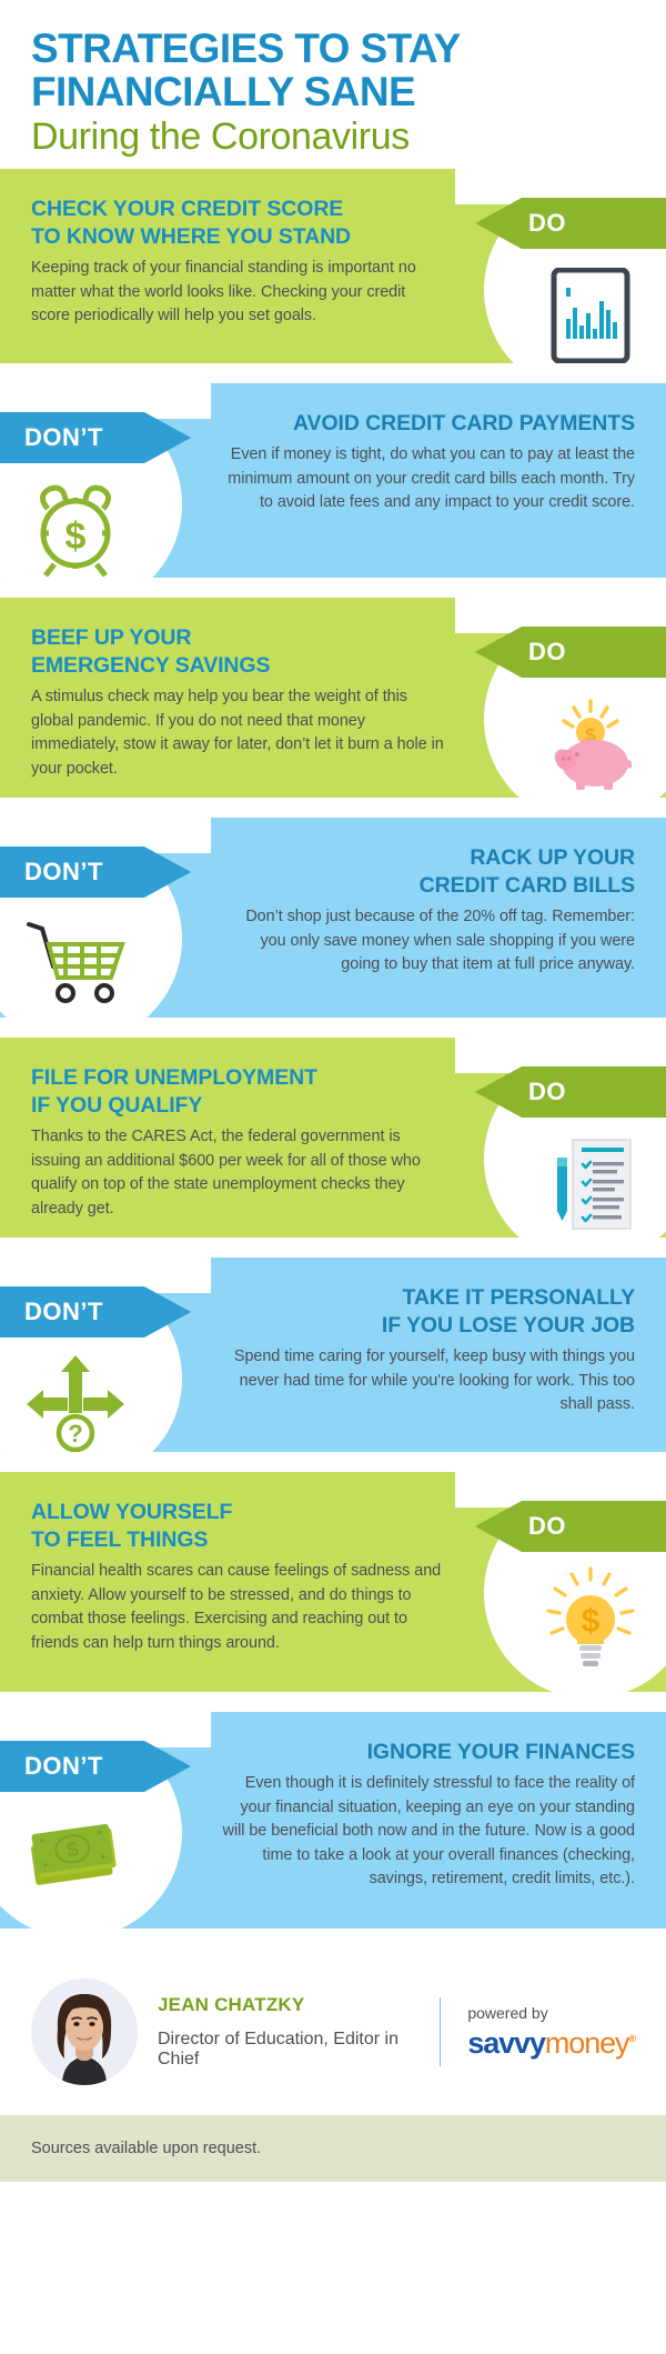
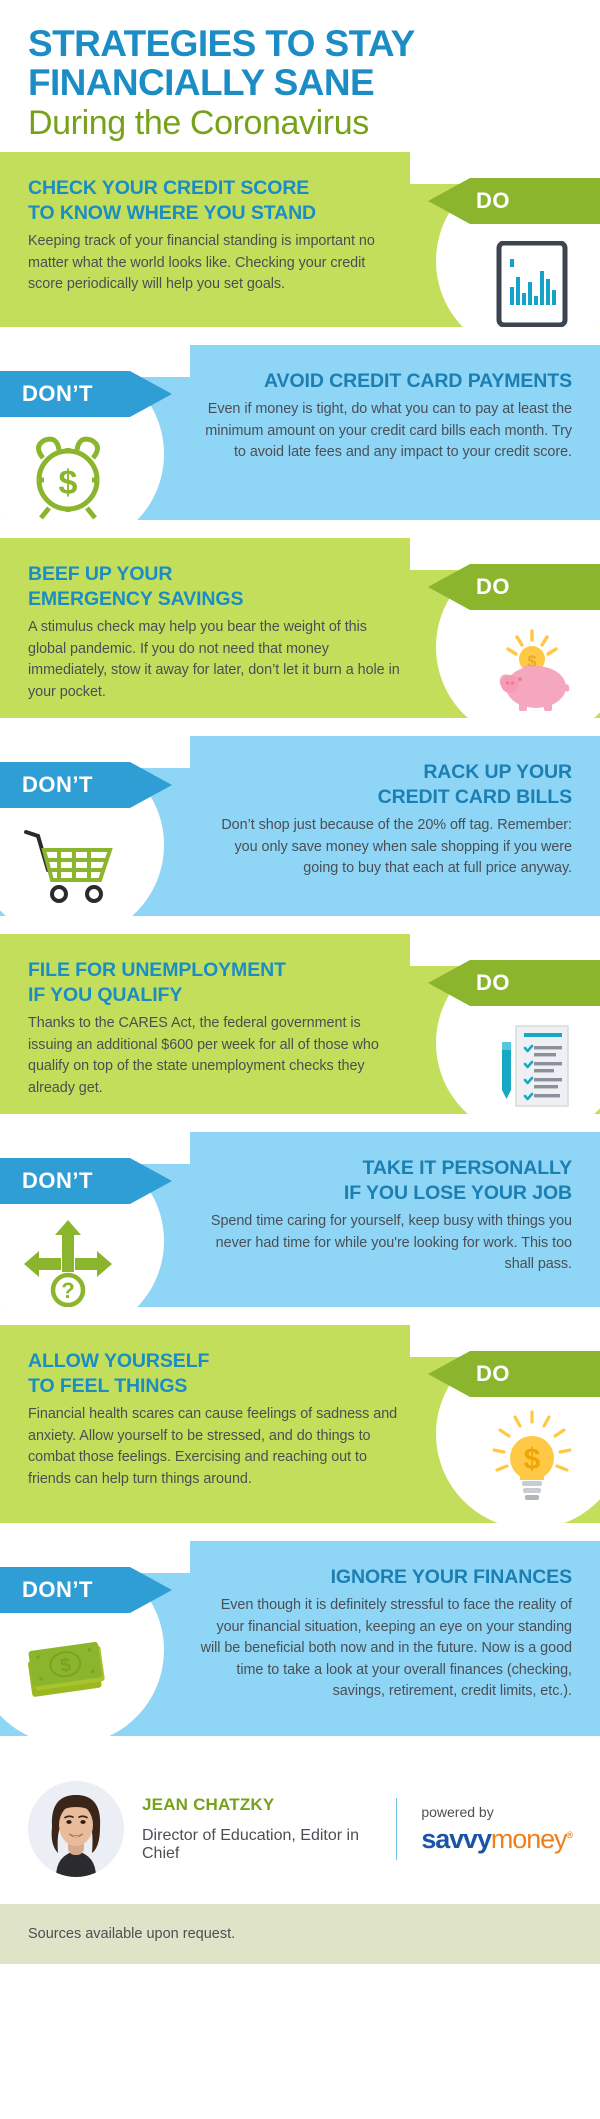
  STRATEGIES TO STAY
  FINANCIALLY SANE
  During the Coronavirus
  DO
  CHECK YOUR CREDIT SCORE
  TO KNOW WHERE YOU STAND
  Keeping track of your financial standing is important no matter what the world looks like. Checking your credit score periodically will help you set goals.
  DON’T
  $
  AVOID CREDIT CARD PAYMENTS
  Even if money is tight, do what you can to pay at least the minimum amount on your credit card bills each month. Try to avoid late fees and any impact to your credit score.
  DO
  $
  BEEF UP YOUR
  EMERGENCY SAVINGS
  A stimulus check may help you bear the weight of this global pandemic. If you do not need that money immediately, stow it away for later, don’t let it burn a hole in your pocket.
  DON’T
  RACK UP YOUR
  CREDIT CARD BILLS
- Don’t shop just because of the 20% off tag. Remember: you only save money when sale shopping if you were going to buy that item at full price anyway.
+ Don’t shop just because of the 20% off tag. Remember: you only save money when sale shopping if you were going to buy that each at full price anyway.
  DO
  FILE FOR UNEMPLOYMENT
  IF YOU QUALIFY
  Thanks to the CARES Act, the federal government is issuing an additional $600 per week for all of those who qualify on top of the state unemployment checks they already get.
  DON’T
  ?
  TAKE IT PERSONALLY
  IF YOU LOSE YOUR JOB
  Spend time caring for yourself, keep busy with things you never had time for while you're looking for work. This too shall pass.
  DO
  $
  ALLOW YOURSELF
  TO FEEL THINGS
  Financial health scares can cause feelings of sadness and anxiety. Allow yourself to be stressed, and do things to combat those feelings. Exercising and reaching out to friends can help turn things around.
  DON’T
  IGNORE YOUR FINANCES
  Even though it is definitely stressful to face the reality of your financial situation, keeping an eye on your standing will be beneficial both now and in the future. Now is a good time to take a look at your overall finances (checking, savings, retirement, credit limits, etc.).
  JEAN CHATZKY
  Director of Education, Editor in Chief
  powered by
  savvymoney®
  Sources available upon request.
